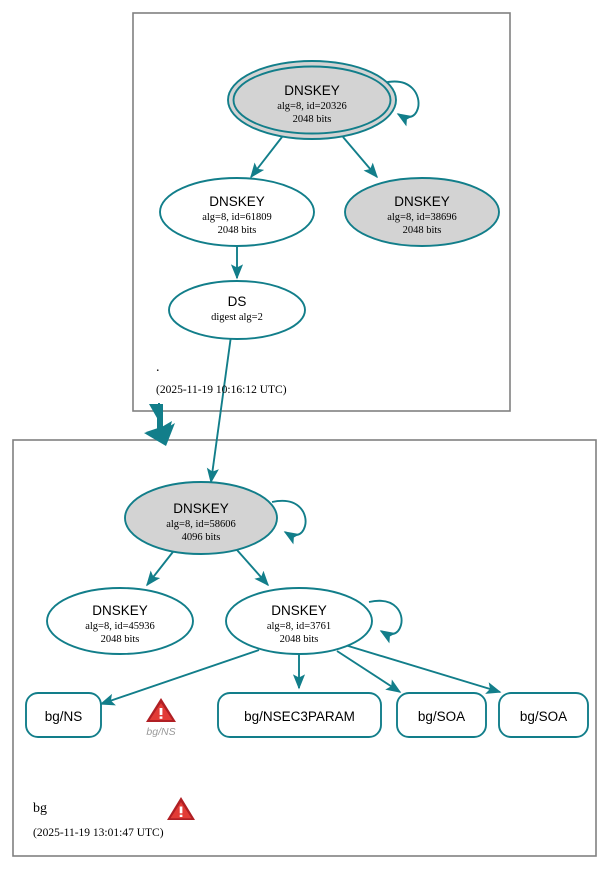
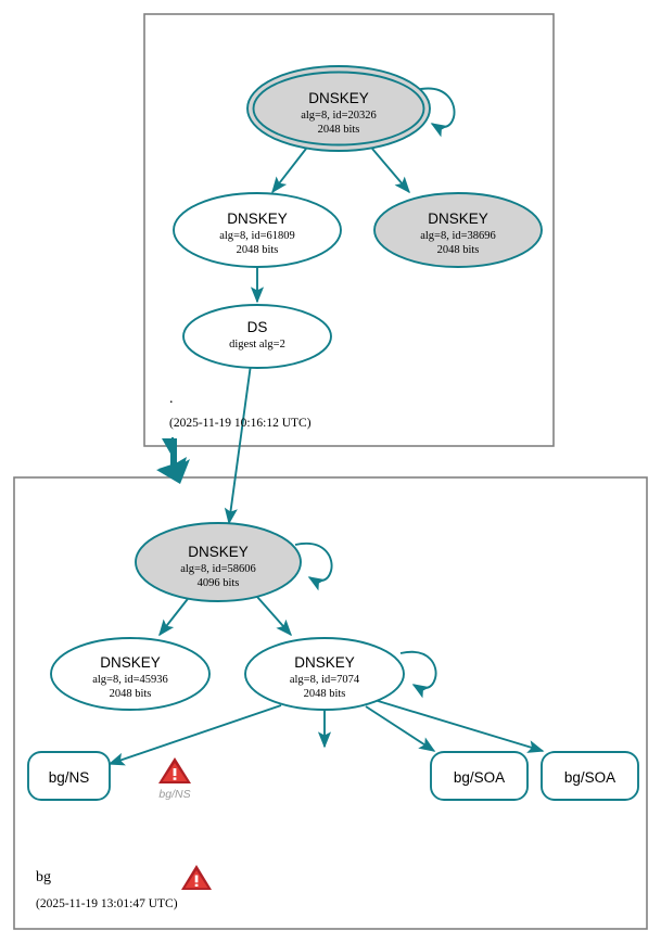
  DNSKEY
  alg=8, id=20326
  2048 bits
  DNSKEY
  alg=8, id=61809
  2048 bits
  DNSKEY
  alg=8, id=38696
  2048 bits
  DS
  digest alg=2
  .
  (2025-11-19 10:16:12 UTC)
  DNSKEY
  alg=8, id=58606
  4096 bits
  DNSKEY
  alg=8, id=45936
  2048 bits
  DNSKEY
- alg=8, id=3761
+ alg=8, id=7074
  2048 bits
  bg/NS
- bg/NSEC3PARAM
  bg/SOA
  bg/SOA
  bg/NS
  bg
  (2025-11-19 13:01:47 UTC)
